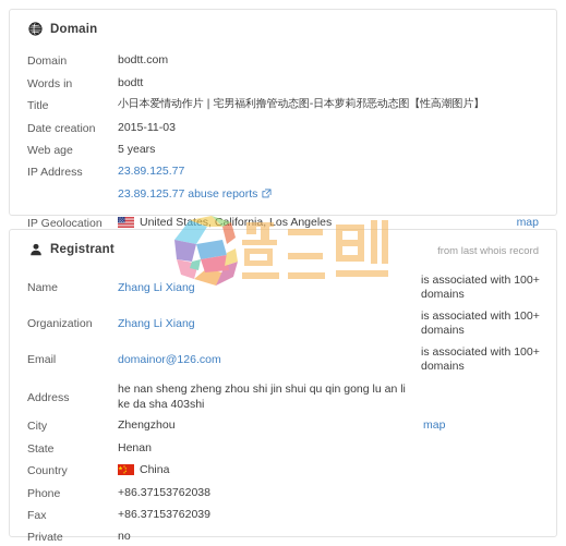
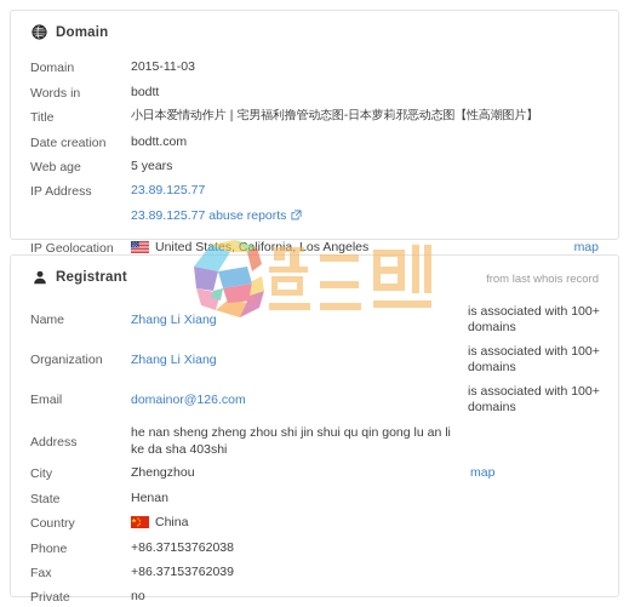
  Domain
  Domain
- bodtt.com
+ 2015-11-03
  Words in
  bodtt
  Title
  小日本爱情动作片 | 宅男福利撸管动态图-日本萝莉邪恶动态图【性高潮图片】
  Date creation
- 2015-11-03
+ bodtt.com
  Web age
  5 years
  IP Address
  23.89.125.77
  23.89.125.77 abuse reports
  IP Geolocation
  United States, California, Los Angeles
  map
  Registrant
  from last whois record
  Name
  Zhang Li Xiang
  is associated with 100+ domains
  Organization
  Zhang Li Xiang
  is associated with 100+ domains
  Email
  domainor@126.com
  is associated with 100+ domains
  Address
  he nan sheng zheng zhou shi jin shui qu qin gong lu an li ke da sha 403shi
  City
  Zhengzhou
  map
  State
  Henan
  Country
  China
  Phone
  +86.37153762038
  Fax
  +86.37153762039
  Private
  no
